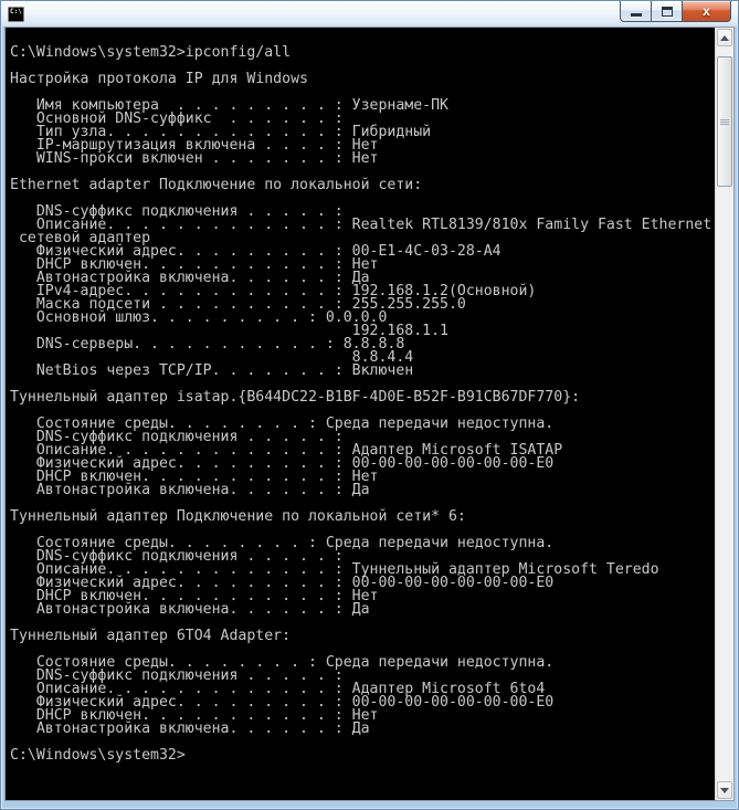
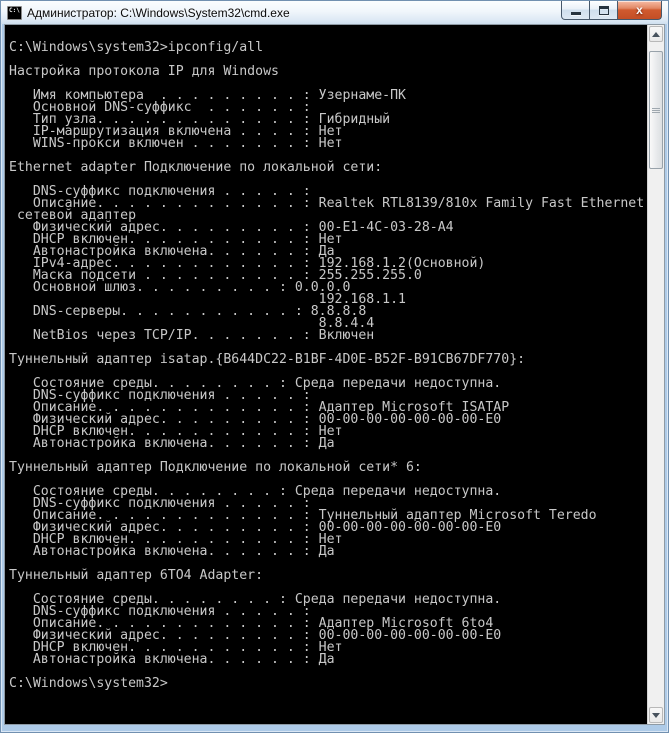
+ Администратор: C:\Windows\System32\cmd.exe
  x
  C:\Windows\system32>ipconfig/all
  Настройка протокола IP для Windows
  Имя компьютера . . . . . . . . . : Узернаме-ПК
  Основной DNS-суффикс . . . . . . :
  Тип узла. . . . . . . . . . . . . : Гибридный
  IP-маршрутизация включена . . . . : Нет
  WINS-прокси включен . . . . . . . : Нет
  Ethernet adapter Подключение по локальной сети:
  DNS-суффикс подключения . . . . . :
  Описание. . . . . . . . . . . . . : Realtek RTL8139/810x Family Fast Ethernet
  сетевой адаптер
  Физический адрес. . . . . . . . . : 00-E1-4C-03-28-A4
  DHCP включен. . . . . . . . . . . : Нет
  Автонастройка включена. . . . . . : Да
  IPv4-адрес. . . . . . . . . . . . : 192.168.1.2(Основной)
  Маска подсети . . . . . . . . . . : 255.255.255.0
  Основной шлюз. . . . . . . . . : 0.0.0.0
  192.168.1.1
  DNS-серверы. . . . . . . . . . . : 8.8.8.8
  8.8.4.4
  NetBios через TCP/IP. . . . . . . : Включен
  Туннельный адаптер isatap.{B644DC22-B1BF-4D0E-B52F-B91CB67DF770}:
  Состояние среды. . . . . . . . : Среда передачи недоступна.
  DNS-суффикс подключения . . . . . :
  Описание. . . . . . . . . . . . . : Адаптер Microsoft ISATAP
  Физический адрес. . . . . . . . . : 00-00-00-00-00-00-00-E0
  DHCP включен. . . . . . . . . . . : Нет
  Автонастройка включена. . . . . . : Да
  Туннельный адаптер Подключение по локальной сети* 6:
  Состояние среды. . . . . . . . : Среда передачи недоступна.
  DNS-суффикс подключения . . . . . :
  Описание. . . . . . . . . . . . . : Туннельный адаптер Microsoft Teredo
  Физический адрес. . . . . . . . . : 00-00-00-00-00-00-00-E0
  DHCP включен. . . . . . . . . . . : Нет
  Автонастройка включена. . . . . . : Да
  Туннельный адаптер 6TO4 Adapter:
  Состояние среды. . . . . . . . : Среда передачи недоступна.
  DNS-суффикс подключения . . . . . :
  Описание. . . . . . . . . . . . . : Адаптер Microsoft 6to4
  Физический адрес. . . . . . . . . : 00-00-00-00-00-00-00-E0
  DHCP включен. . . . . . . . . . . : Нет
  Автонастройка включена. . . . . . : Да
  C:\Windows\system32>
